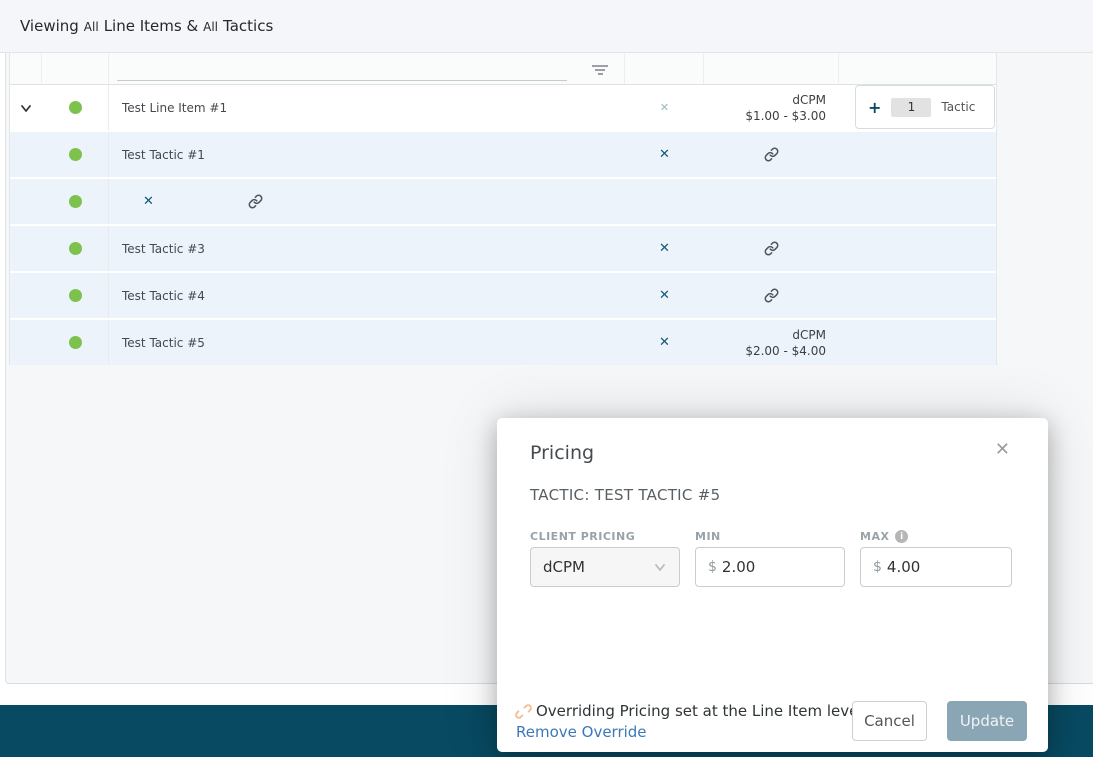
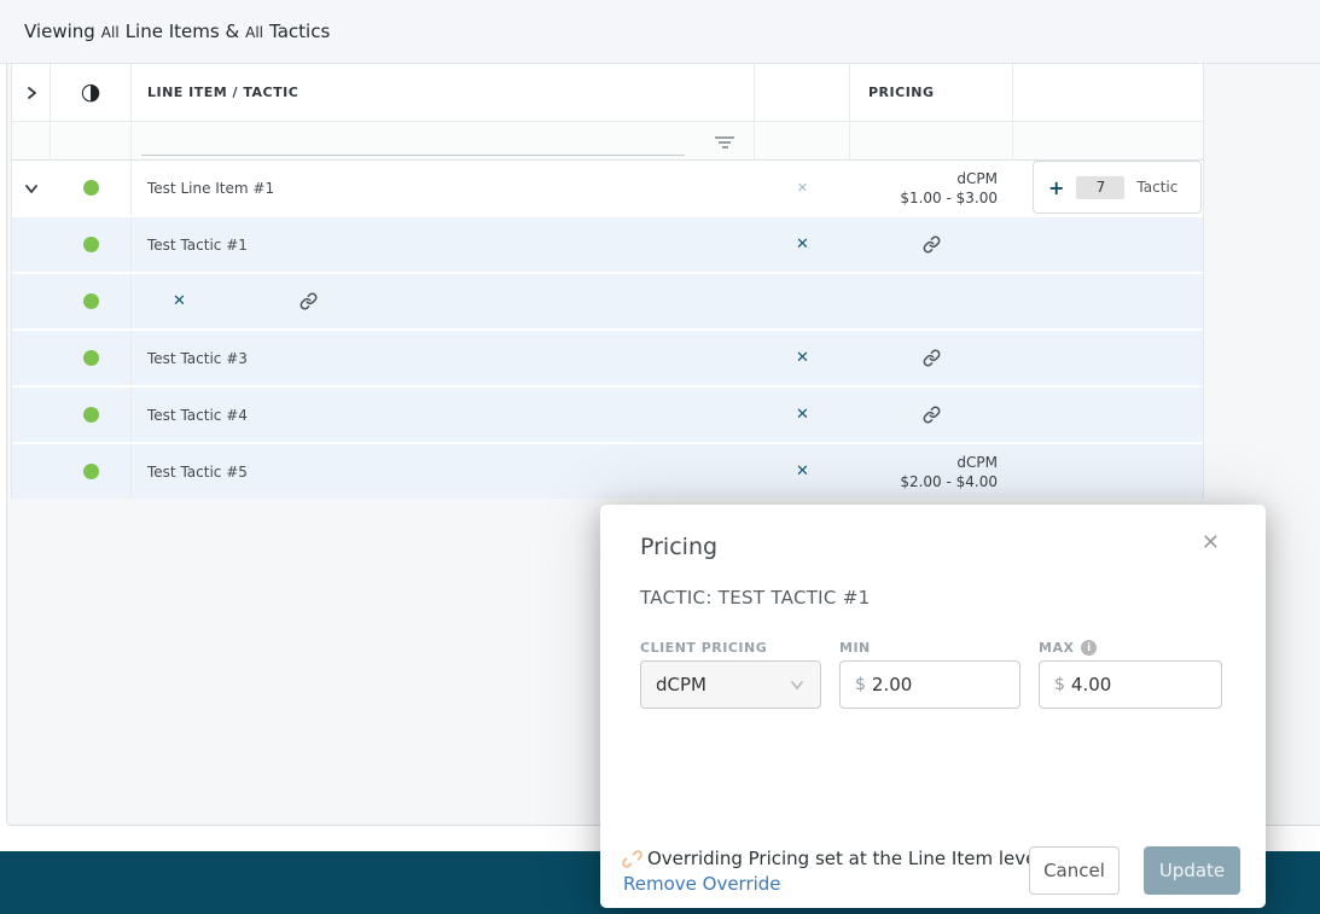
  Viewing
  All
  Line Items &
  All
  Tactics
+ ◑
+ LINE ITEM / TACTIC
+ PRICING
  Test Line Item #1
  ✕
  dCPM
  $1.00 - $3.00
  +
- 1
+ 7
  Tactic
  Test Tactic #1
  ✕
  ✕
  Test Tactic #3
  ✕
  Test Tactic #4
  ✕
  Test Tactic #5
  ✕
  dCPM
  $2.00 - $4.00
  Pricing
  ✕
- TACTIC: TEST TACTIC #5
+ TACTIC: TEST TACTIC #1
  CLIENT PRICING
  MIN
  MAX
  i
  dCPM
  $
  2.00
  $
  4.00
  Overriding Pricing set at the Line Item lev
  Remove Override
  Cancel
  Update
